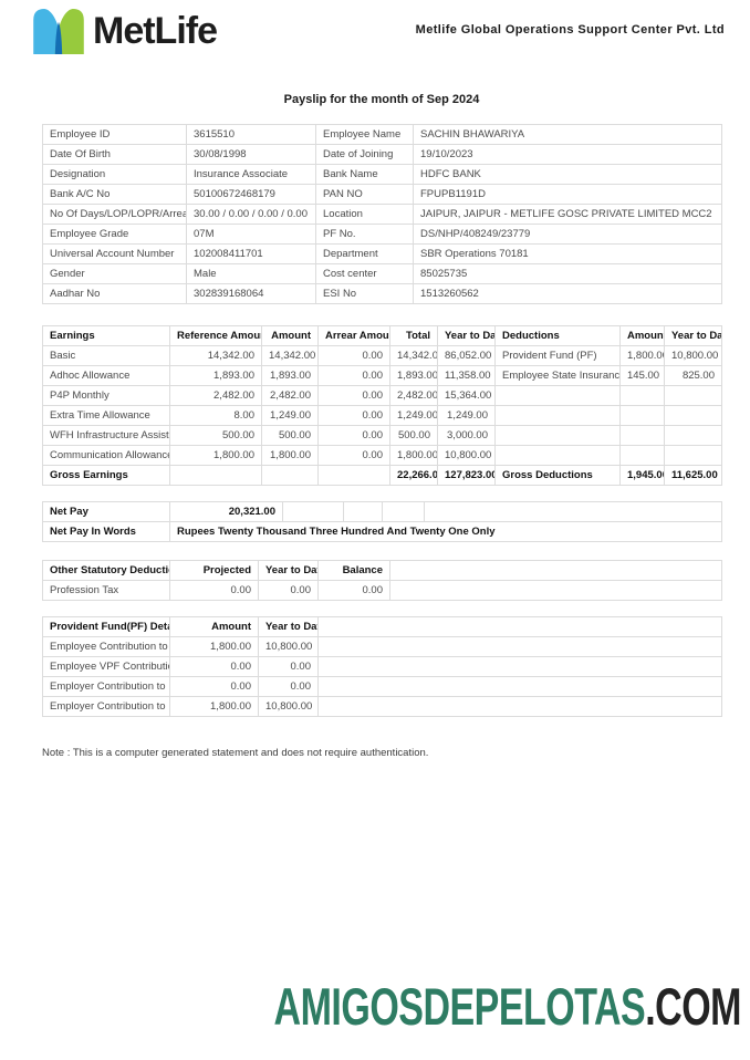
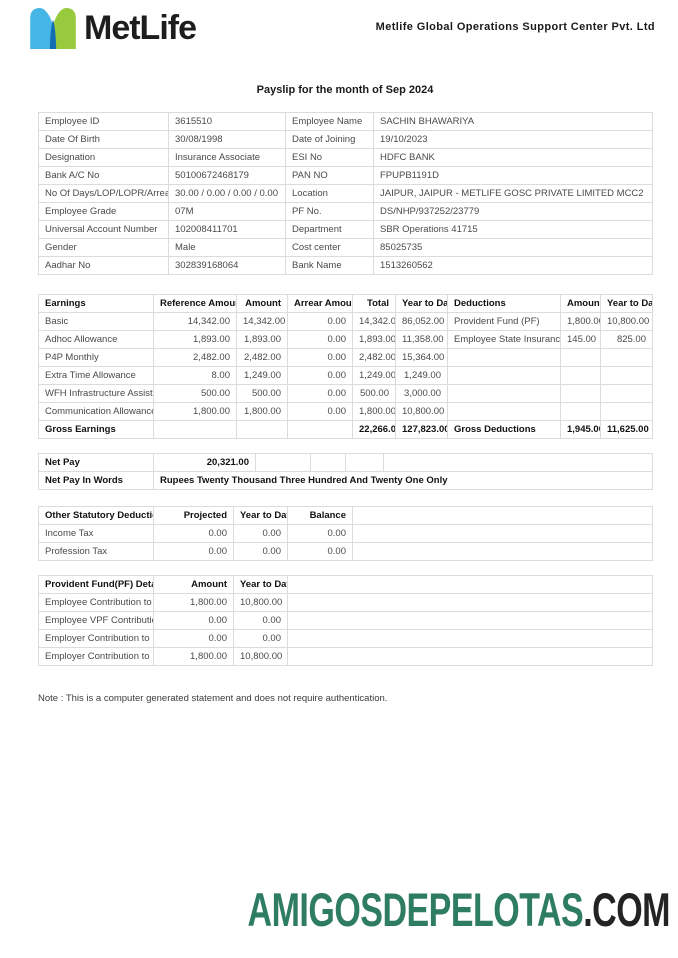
  MetLife
  Metlife Global Operations Support Center Pvt. Ltd
  Payslip for the month of Sep 2024
  Employee ID	3615510	Employee Name	SACHIN BHAWARIYA
  Date Of Birth	30/08/1998	Date of Joining	19/10/2023
- Designation	Insurance Associate	Bank Name	HDFC BANK
+ Designation	Insurance Associate	ESI No	HDFC BANK
  Bank A/C No	50100672468179	PAN NO	FPUPB1191D
  No Of Days/LOP/LOPR/Arrea	30.00 / 0.00 / 0.00 / 0.00	Location	JAIPUR, JAIPUR - METLIFE GOSC PRIVATE LIMITED MCC2
- Employee Grade	07M	PF No.	DS/NHP/408249/23779
+ Employee Grade	07M	PF No.	DS/NHP/937252/23779
- Universal Account Number	102008411701	Department	SBR Operations 70181
+ Universal Account Number	102008411701	Department	SBR Operations 41715
  Gender	Male	Cost center	85025735
- Aadhar No	302839168064	ESI No	1513260562
+ Aadhar No	302839168064	Bank Name	1513260562
  Earnings	Reference Amou	Amount	Arrear Amou	Total	Year to Da	Deductions	Amoun	Year to Da
  Basic	14,342.00	14,342.00	0.00	14,342.0	86,052.00	Provident Fund (PF)	1,800.0	10,800.00
  Adhoc Allowance	1,893.00	1,893.00	0.00	1,893.00	11,358.00	Employee State Insuranc	145.00	825.00
  P4P Monthly	2,482.00	2,482.00	0.00	2,482.00	15,364.00
  Extra Time Allowance	8.00	1,249.00	0.00	1,249.00	1,249.00
  WFH Infrastructure Assist	500.00	500.00	0.00	500.00	3,000.00
  Communication Allowanc	1,800.00	1,800.00	0.00	1,800.00	10,800.00
  Gross Earnings				22,266.0	127,823.00	Gross Deductions	1,945.0	11,625.00
  Net Pay	20,321.00
  Net Pay In Words	Rupees Twenty Thousand Three Hundred And Twenty One Only
  Other Statutory Deducti	Projected	Year to Da	Balance
+ Income Tax	0.00	0.00	0.00
  Profession Tax	0.00	0.00	0.00
  Provident Fund(PF) Det	Amount	Year to Da
  Employee Contribution to	1,800.00	10,800.00
  Employee VPF Contributi	0.00	0.00
  Employer Contribution to	0.00	0.00
  Employer Contribution to	1,800.00	10,800.00
  Note : This is a computer generated statement and does not require authentication.
  AMIGOSDEPELOTAS.COM
